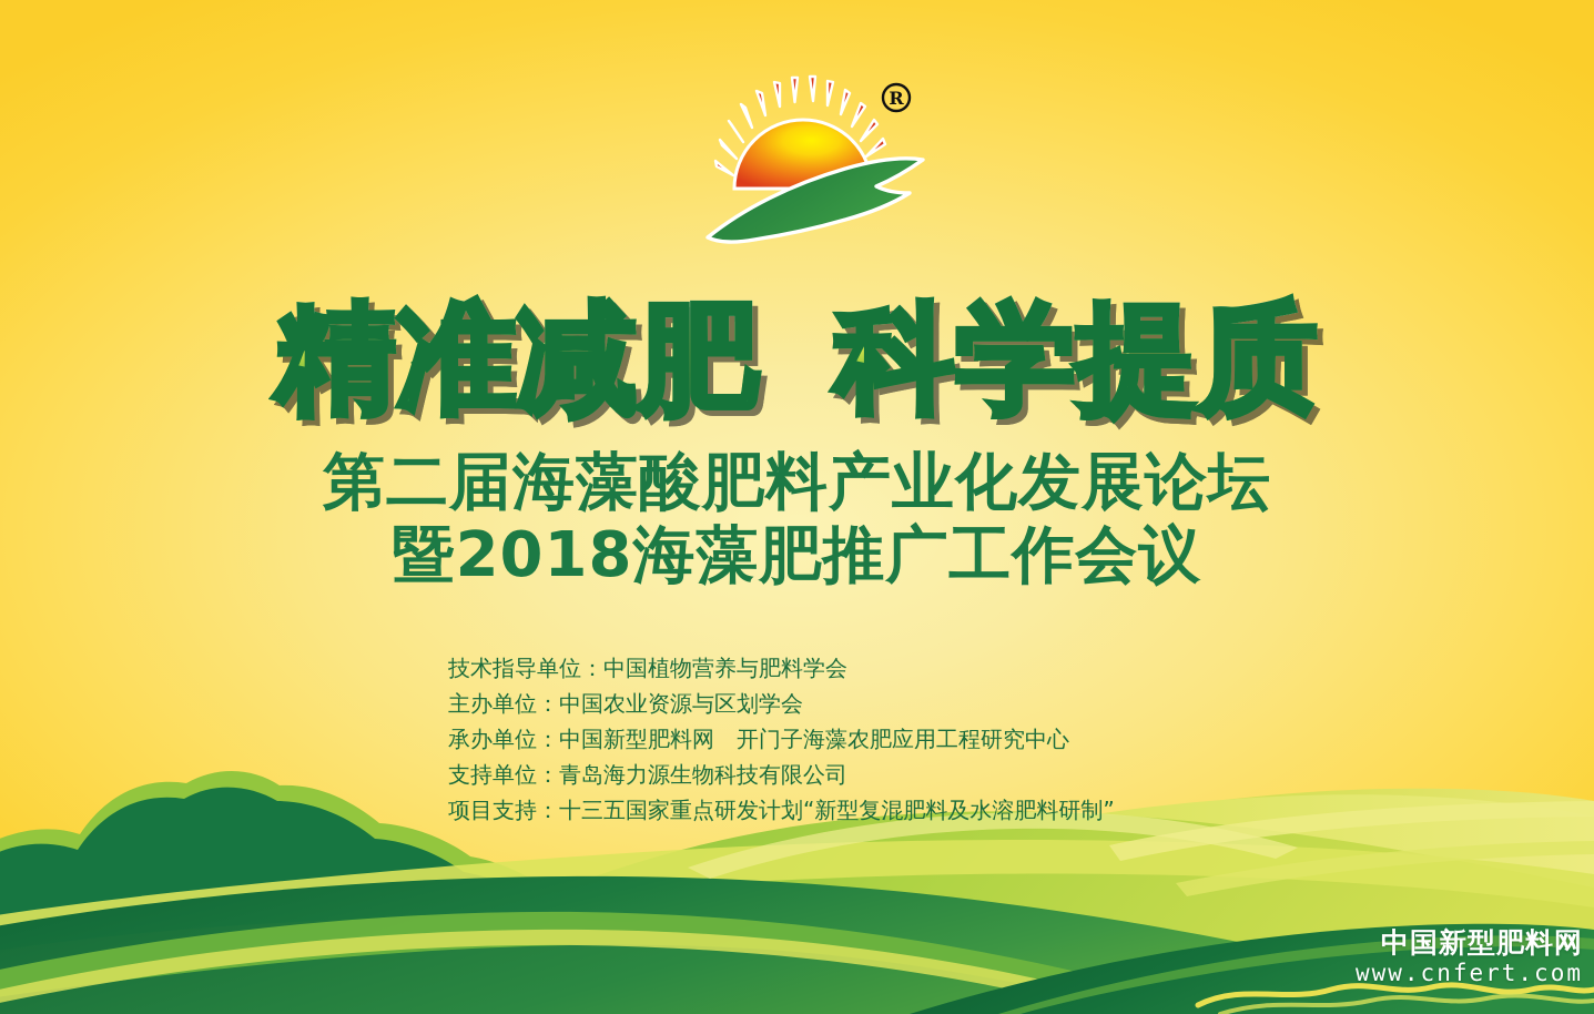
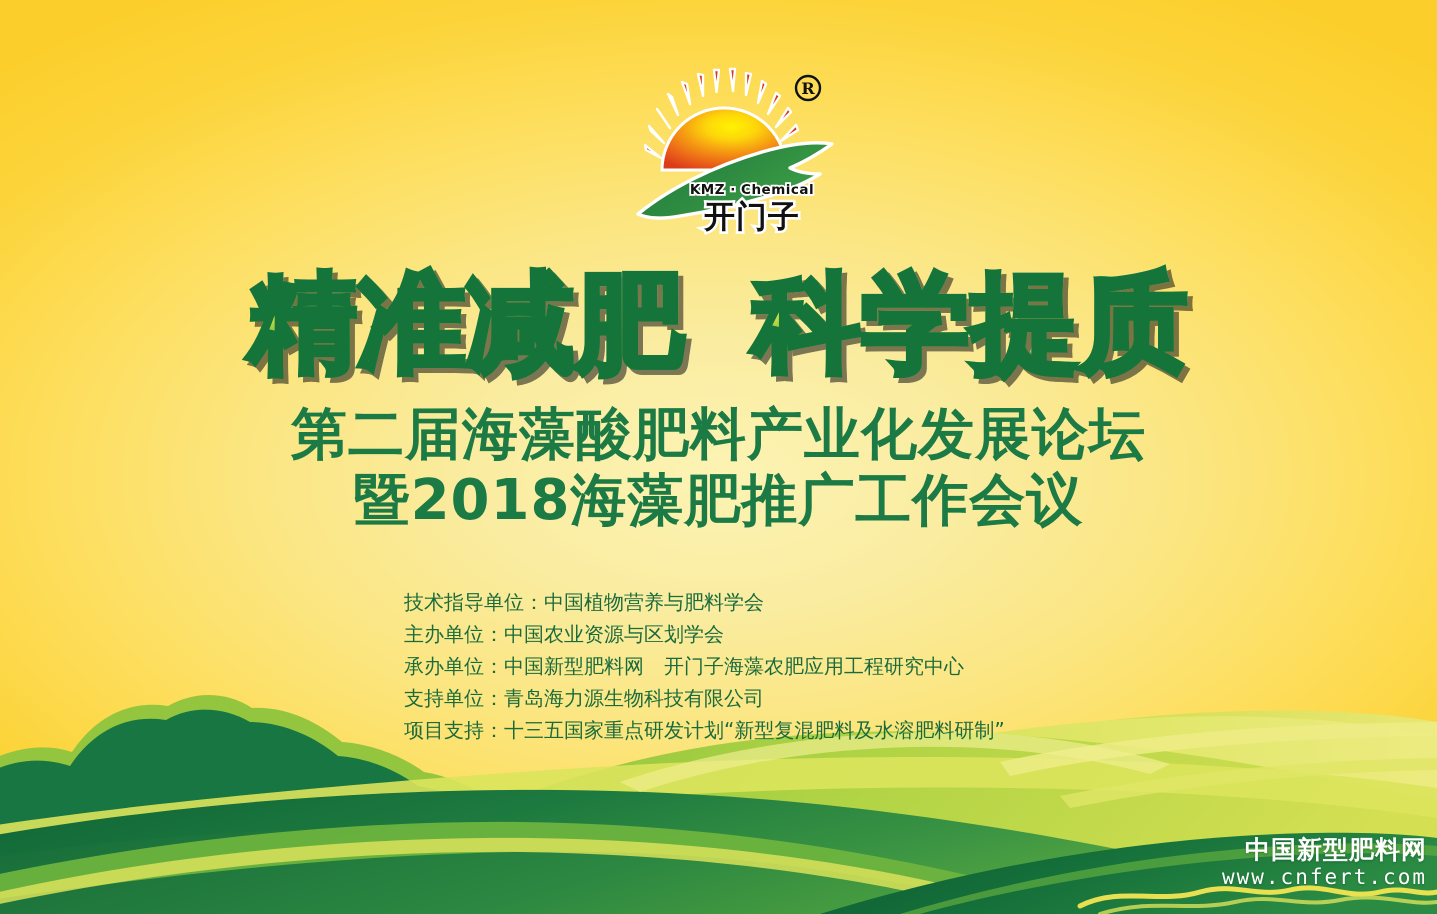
  R
+ KMZ · Chemical
+ 开门子
  精准减肥 科学提质
  第二届海藻酸肥料产业化发展论坛
  暨2018海藻肥推广工作会议
  技术指导单位：中国植物营养与肥料学会
  主办单位：中国农业资源与区划学会
  承办单位：中国新型肥料网 开门子海藻农肥应用工程研究中心
  支持单位：青岛海力源生物科技有限公司
  项目支持：十三五国家重点研发计划“新型复混肥料及水溶肥料研制”
  中国新型肥料网
  www.cnfert.com
